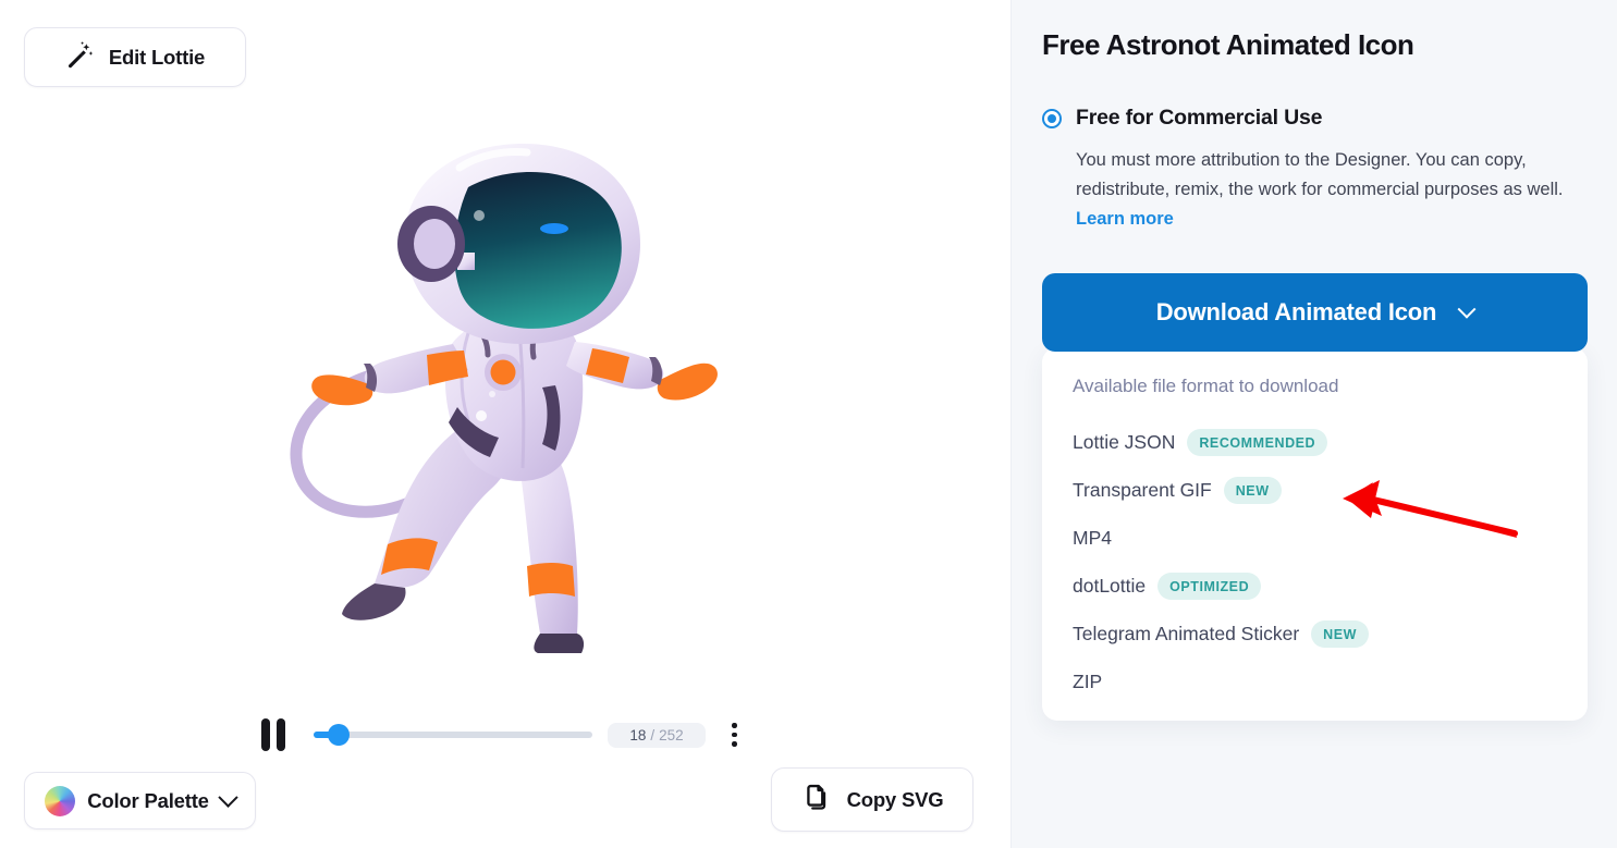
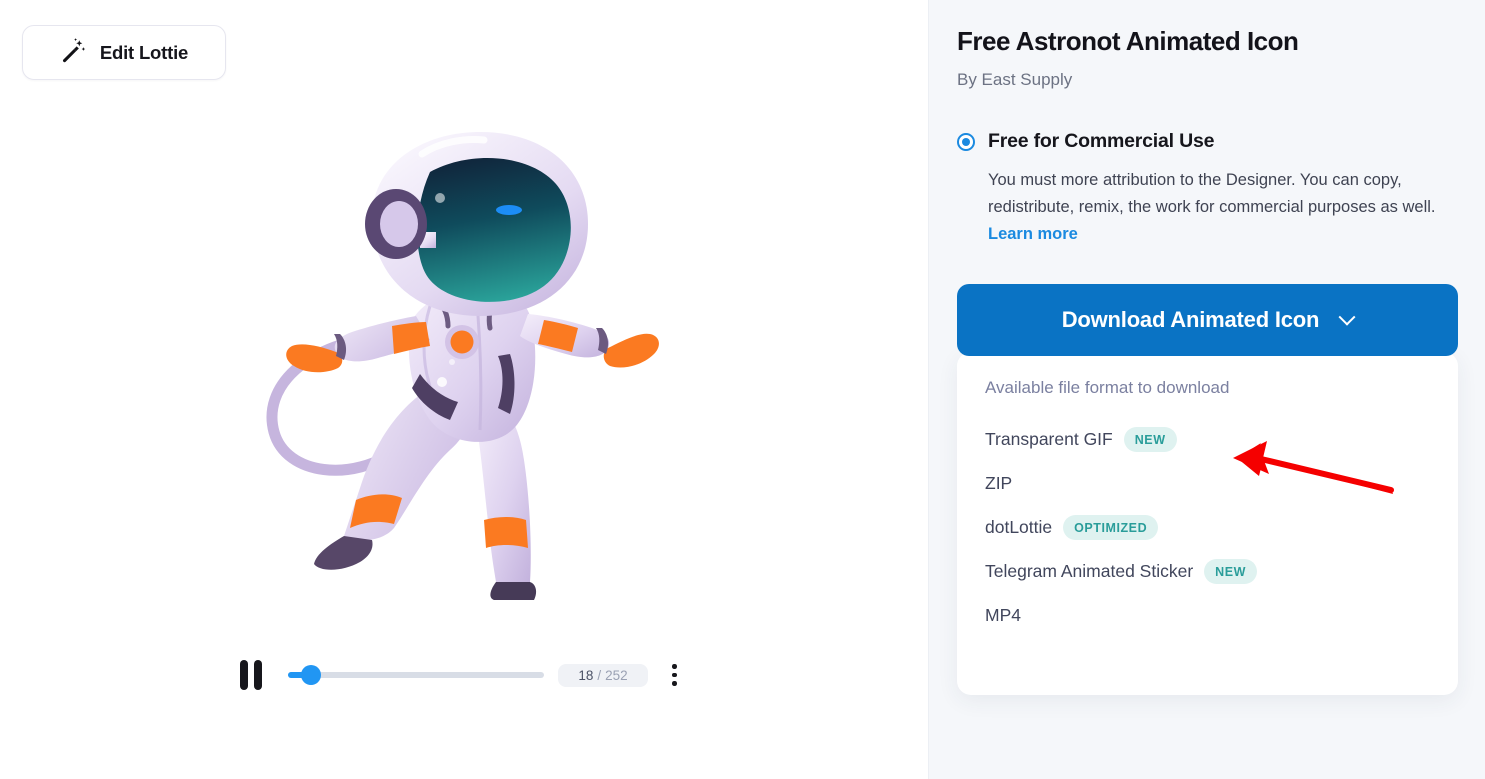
  Edit Lottie
  18
  /
  252
- Color Palette
- Copy SVG
  Free Astronot Animated Icon
+ By East Supply
  Free for Commercial Use
  You must more attribution to the Designer. You can copy, redistribute, remix, the work for commercial purposes as well. Learn more
  Download Animated Icon
  Available file format to download
- Lottie JSON
- RECOMMENDED
  Transparent GIF
  NEW
- MP4
+ ZIP
  dotLottie
  OPTIMIZED
  Telegram Animated Sticker
  NEW
- ZIP
+ MP4
